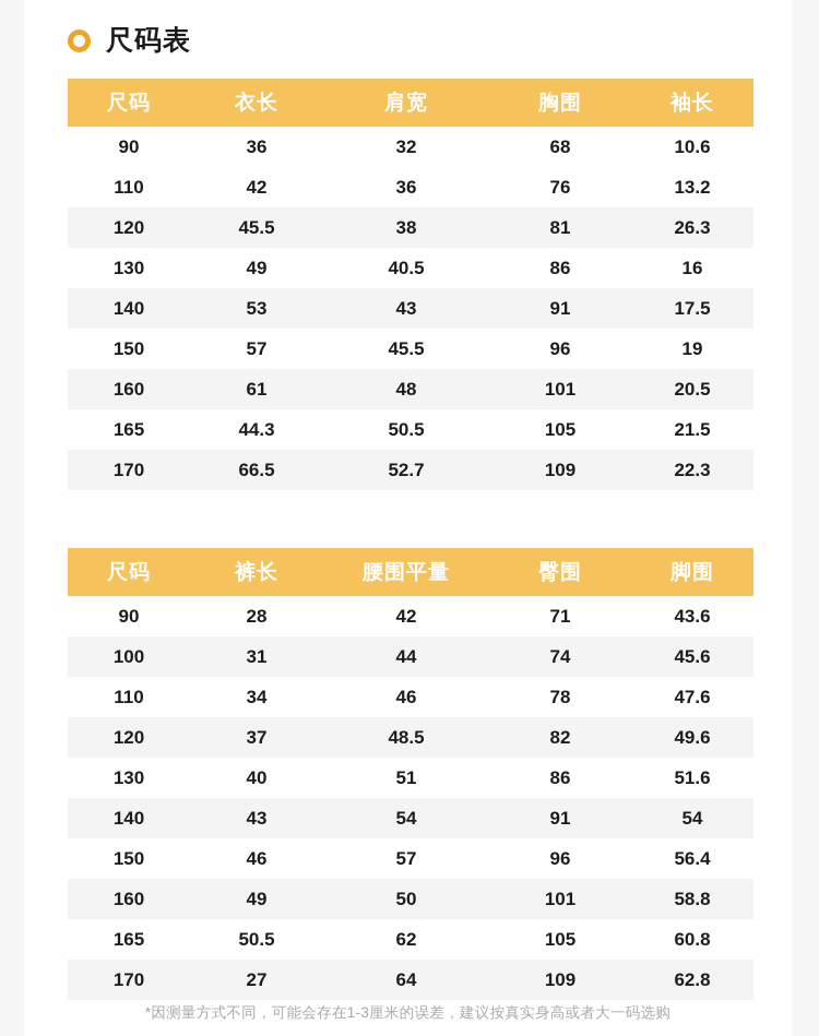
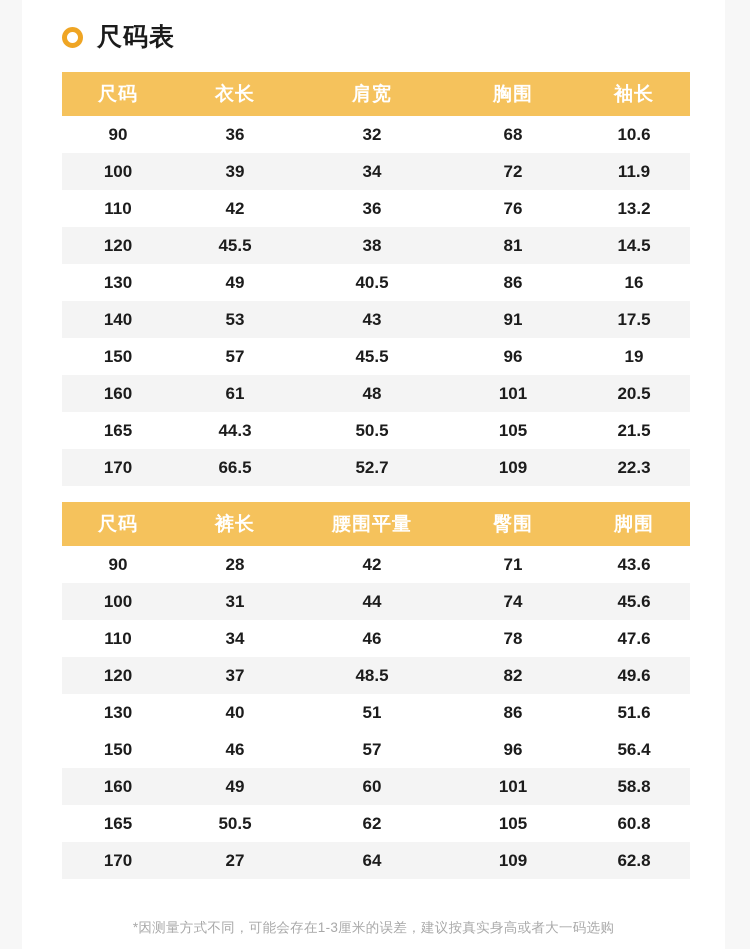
  尺码表
  尺码	衣长	肩宽	胸围	袖长
  90	36	32	68	10.6
+ 100	39	34	72	11.9
  110	42	36	76	13.2
- 120	45.5	38	81	26.3
+ 120	45.5	38	81	14.5
  130	49	40.5	86	16
  140	53	43	91	17.5
  150	57	45.5	96	19
  160	61	48	101	20.5
  165	44.3	50.5	105	21.5
  170	66.5	52.7	109	22.3
  尺码	裤长	腰围平量	臀围	脚围
  90	28	42	71	43.6
  100	31	44	74	45.6
  110	34	46	78	47.6
  120	37	48.5	82	49.6
  130	40	51	86	51.6
- 140	43	54	91	54
  150	46	57	96	56.4
- 160	49	50	101	58.8
+ 160	49	60	101	58.8
  165	50.5	62	105	60.8
  170	27	64	109	62.8
  *因测量方式不同，可能会存在1-3厘米的误差，建议按真实身高或者大一码选购
